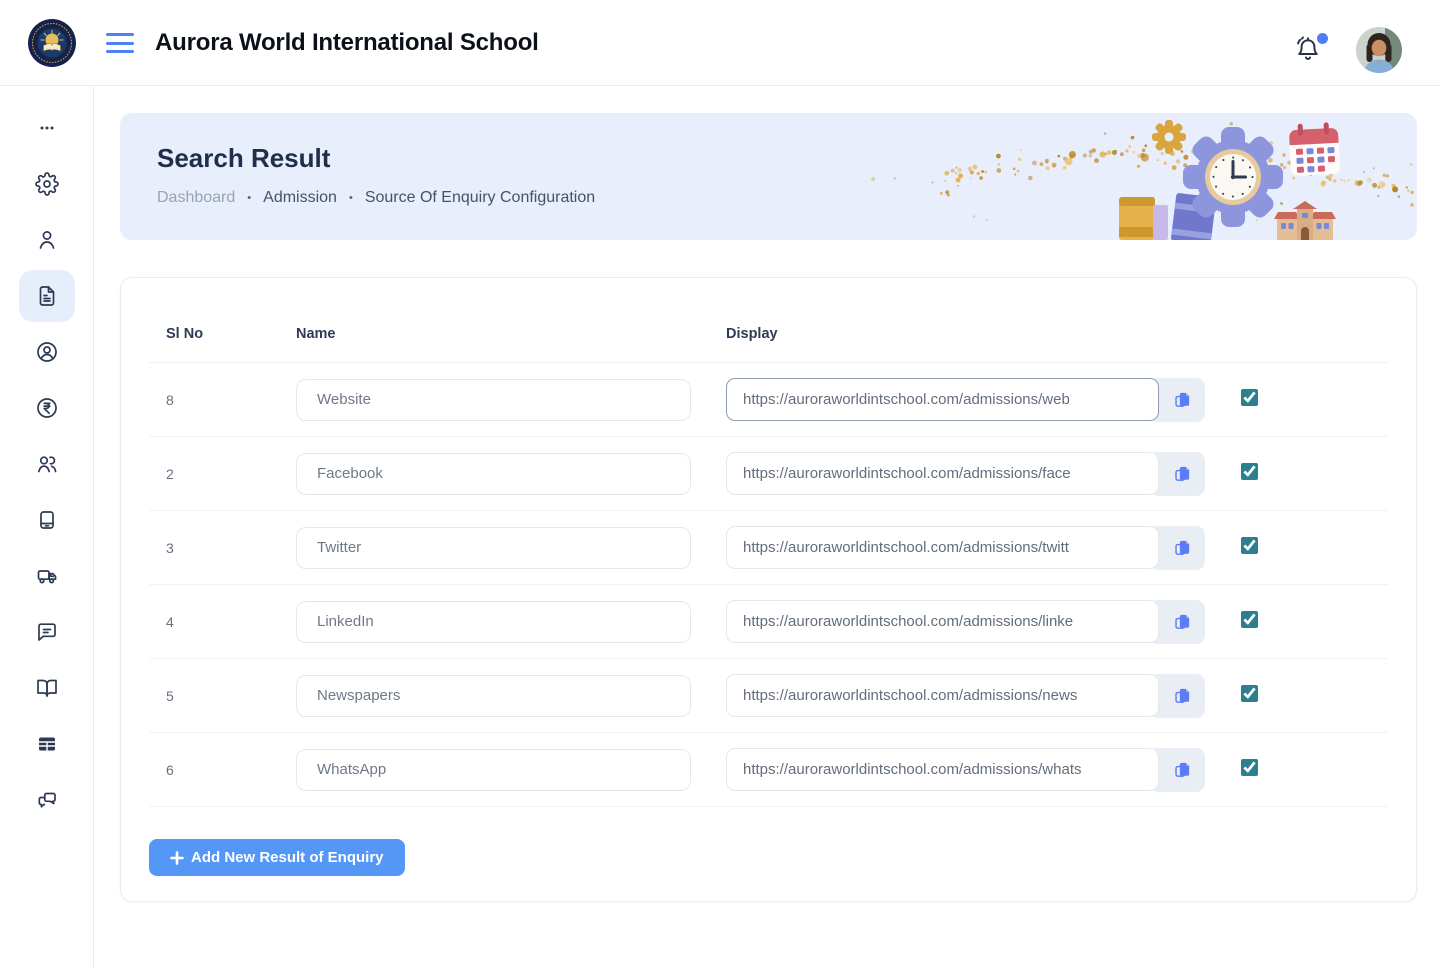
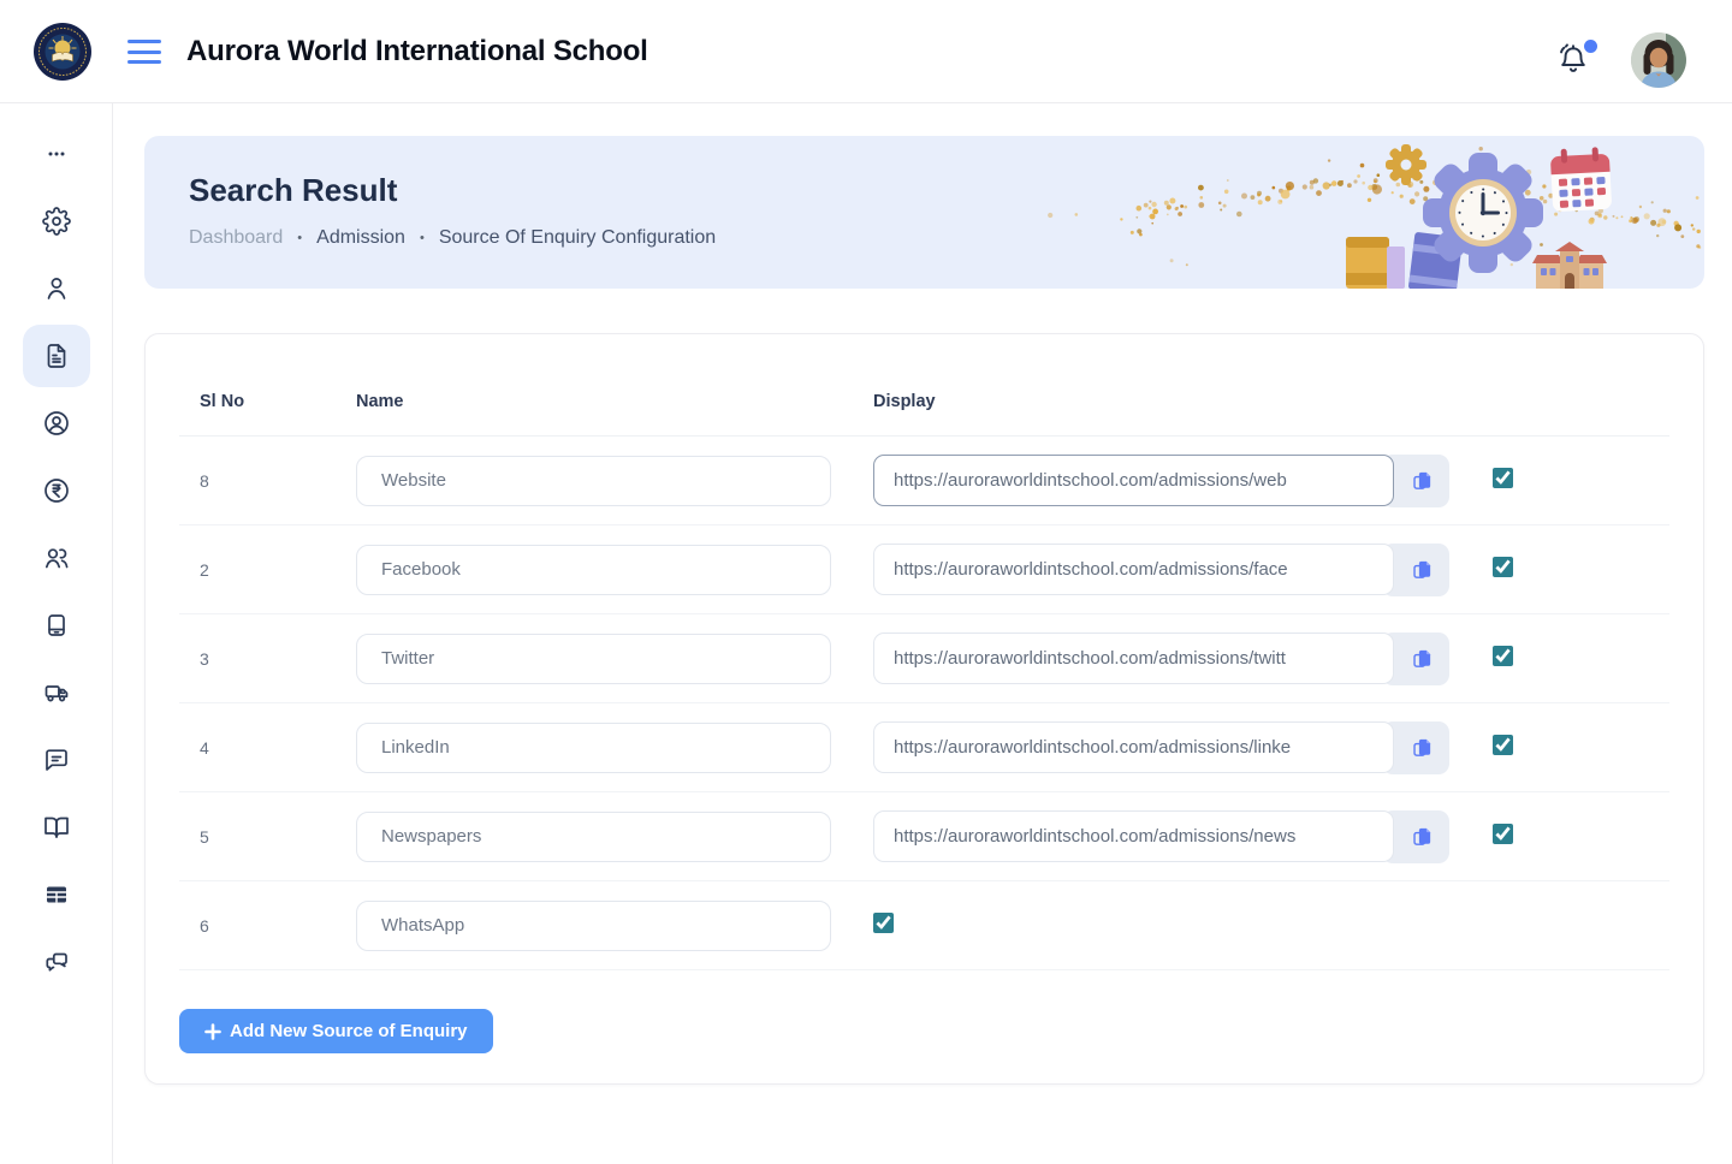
  Aurora World International School
  Search Result
  Dashboard
  •
  Admission
  •
  Source Of Enquiry Configuration
  Sl No
  Name
  Display
  8
  Website
  https://auroraworldintschool.com/admissions/web
  2
  Facebook
  https://auroraworldintschool.com/admissions/face
  3
  Twitter
  https://auroraworldintschool.com/admissions/twitt
  4
  LinkedIn
  https://auroraworldintschool.com/admissions/linke
  5
  Newspapers
  https://auroraworldintschool.com/admissions/news
  6
  WhatsApp
- https://auroraworldintschool.com/admissions/whats
- Add New Result of Enquiry
+ Add New Source of Enquiry
